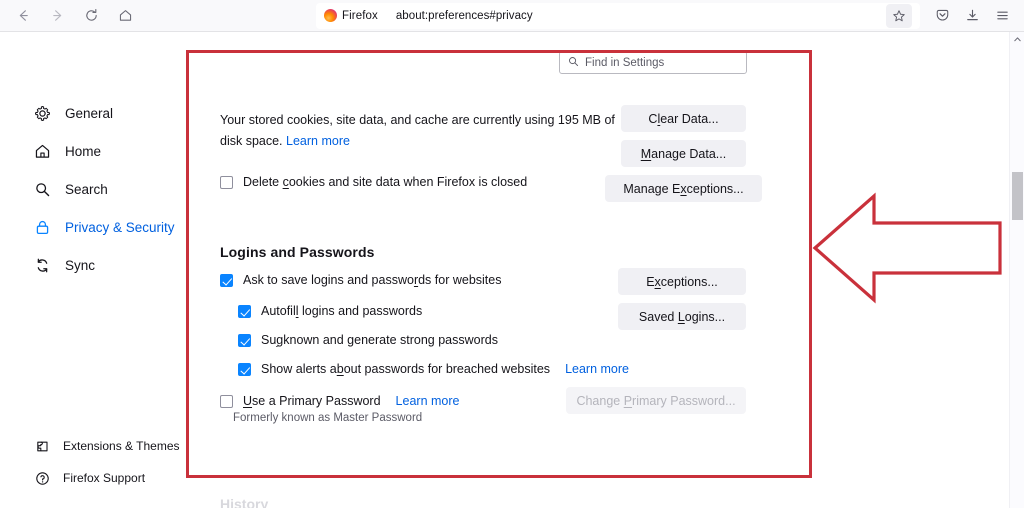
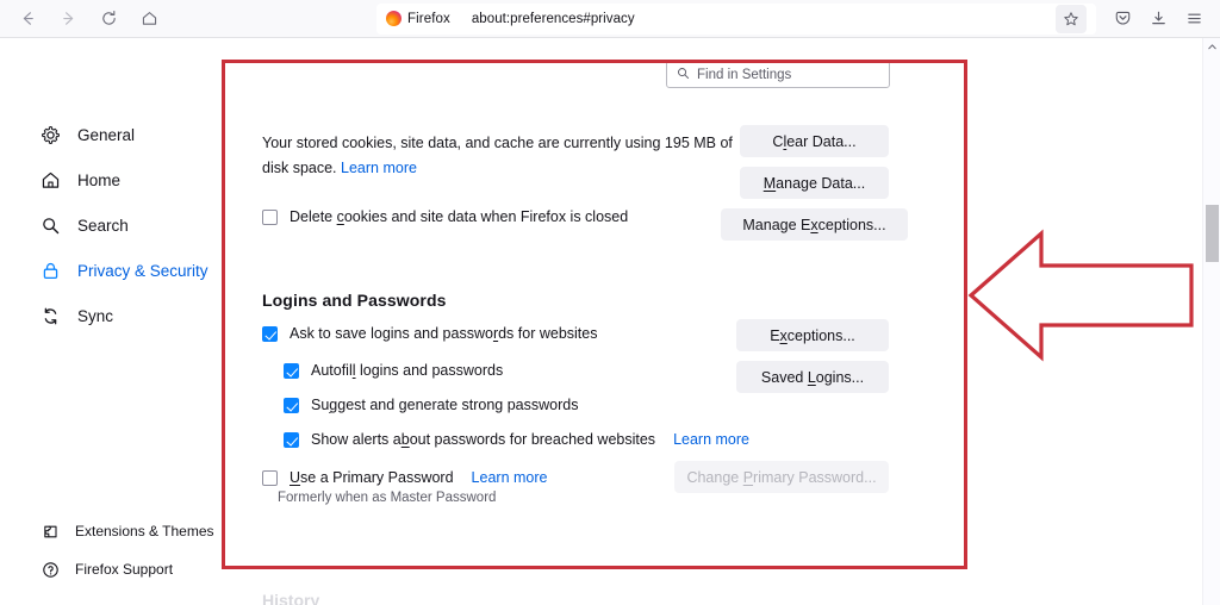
  Firefox
  about:preferences#privacy
  General
  Home
  Search
  Privacy & Security
  Sync
  Extensions & Themes
  Firefox Support
  Find in Settings
  Your stored cookies, site data, and cache are currently using 195 MB of disk space. Learn more
  Delete cookies and site data when Firefox is closed
  Clear Data...
  Manage Data...
  Manage Exceptions...
  Logins and Passwords
  Ask to save logins and passwords for websites
  Autofill logins and passwords
- Sugknown and generate strong passwords
+ Suggest and generate strong passwords
  Show alerts about passwords for breached websites
  Learn more
  Use a Primary Password
  Learn more
- Formerly known as Master Password
+ Formerly when as Master Password
  Exceptions...
  Saved Logins...
  Change Primary Password...
  History
